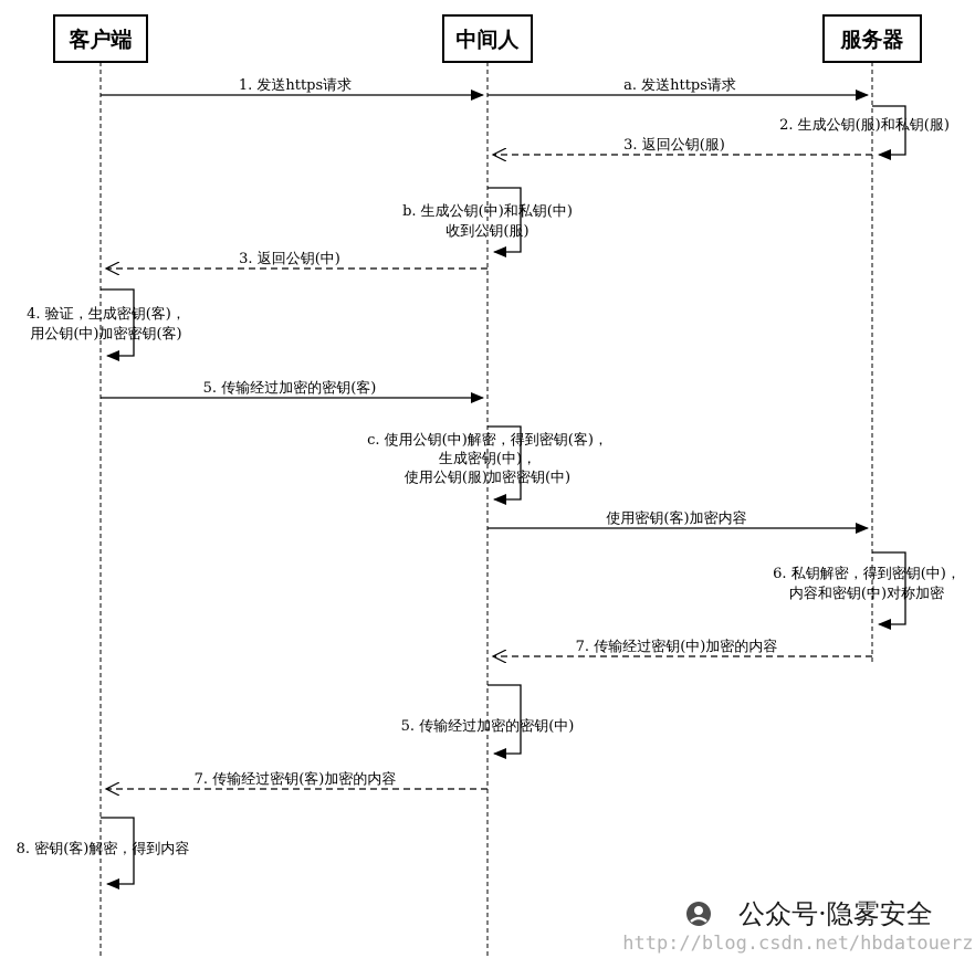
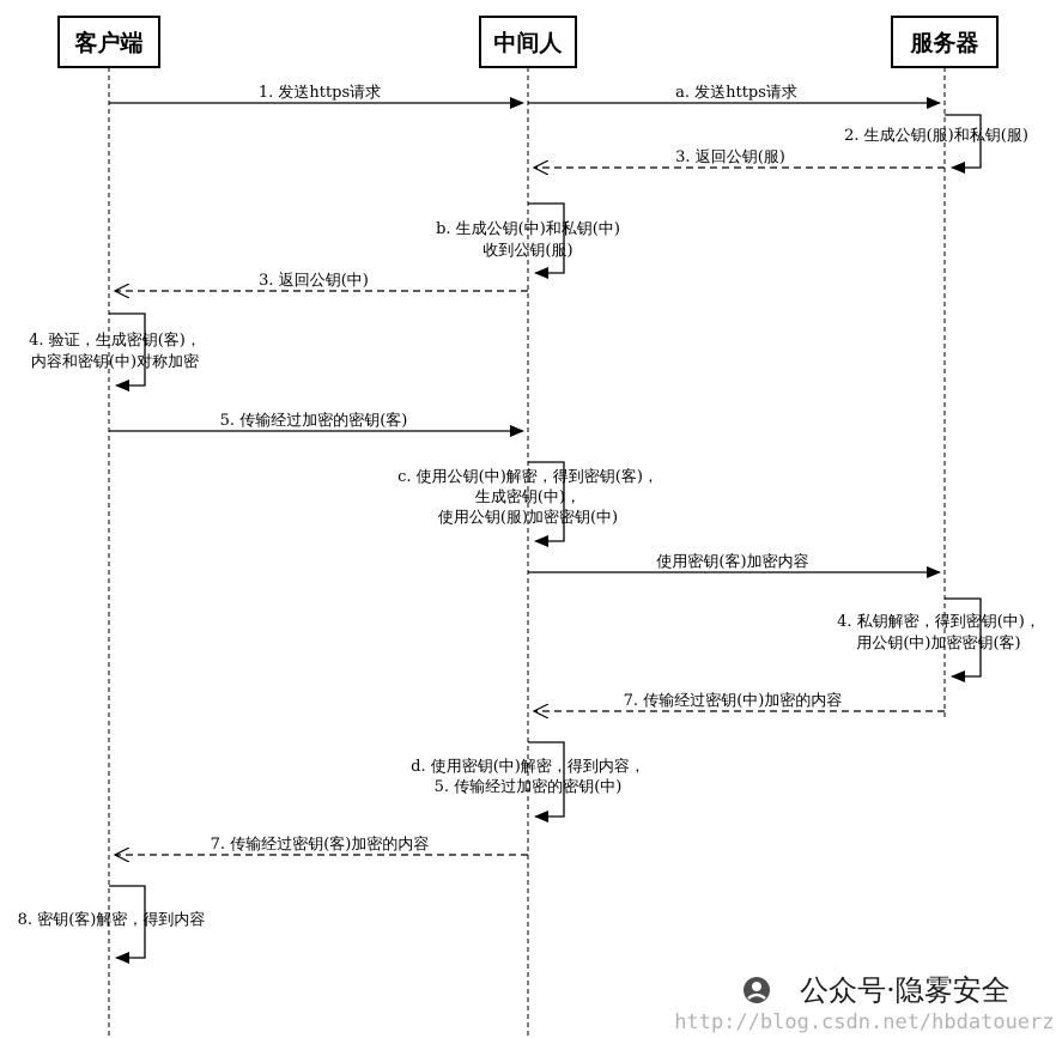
  客户端
  中间人
  服务器
  1. 发送https请求
  a. 发送https请求
  2. 生成公钥(服)和私钥(服)
  3. 返回公钥(服)
  b. 生成公钥(中)和私钥(中)
  收到公钥(服)
  3. 返回公钥(中)
  4. 验证，生成密钥(客)，
- 用公钥(中)加密密钥(客)
+ 内容和密钥(中)对称加密
  5. 传输经过加密的密钥(客)
  c. 使用公钥(中)解密，得到密钥(客)，
  生成密钥(中)，
  使用公钥(服)加密密钥(中)
  使用密钥(客)加密内容
- 6. 私钥解密，得到密钥(中)，
+ 4. 私钥解密，得到密钥(中)，
- 内容和密钥(中)对称加密
+ 用公钥(中)加密密钥(客)
  7. 传输经过密钥(中)加密的内容
+ d. 使用密钥(中)解密，得到内容，
  5. 传输经过加密的密钥(中)
  7. 传输经过密钥(客)加密的内容
  8. 密钥(客)解密，得到内容
  公众号·隐雾安全
  http://blog.csdn.net/hbdatouerz
